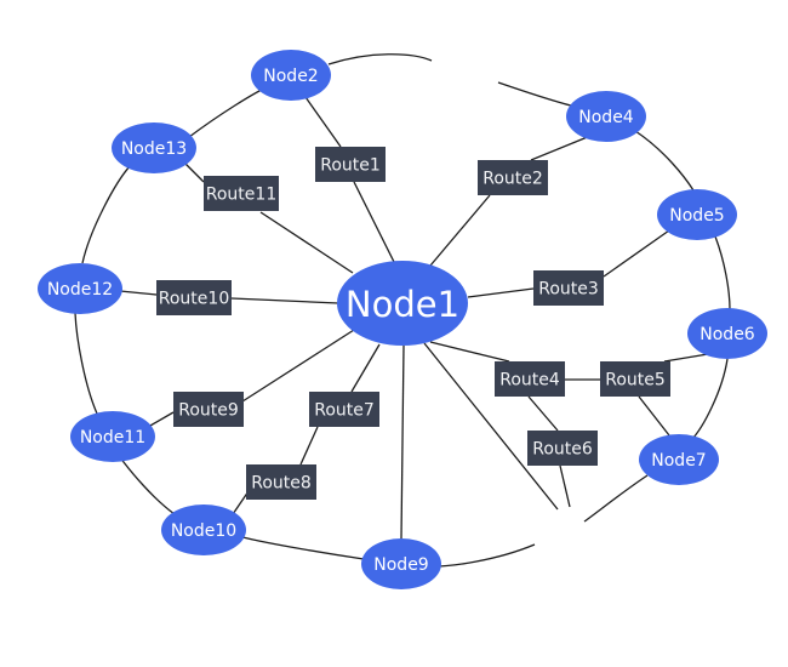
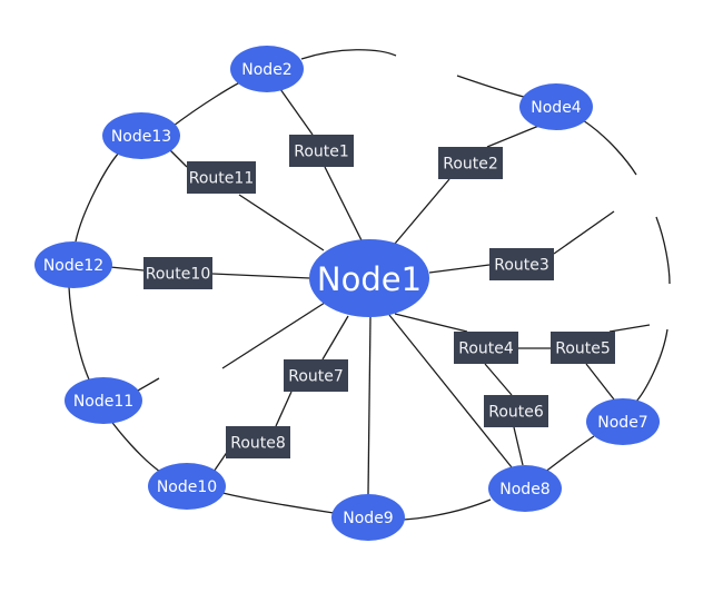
  Route1
  Route2
  Route3
  Route4
  Route5
  Route6
  Route7
  Route8
- Route9
  Route10
  Route11
  Node1
  Node2
  Node4
- Node5
- Node6
  Node7
+ Node8
  Node9
  Node10
  Node11
  Node12
  Node13
